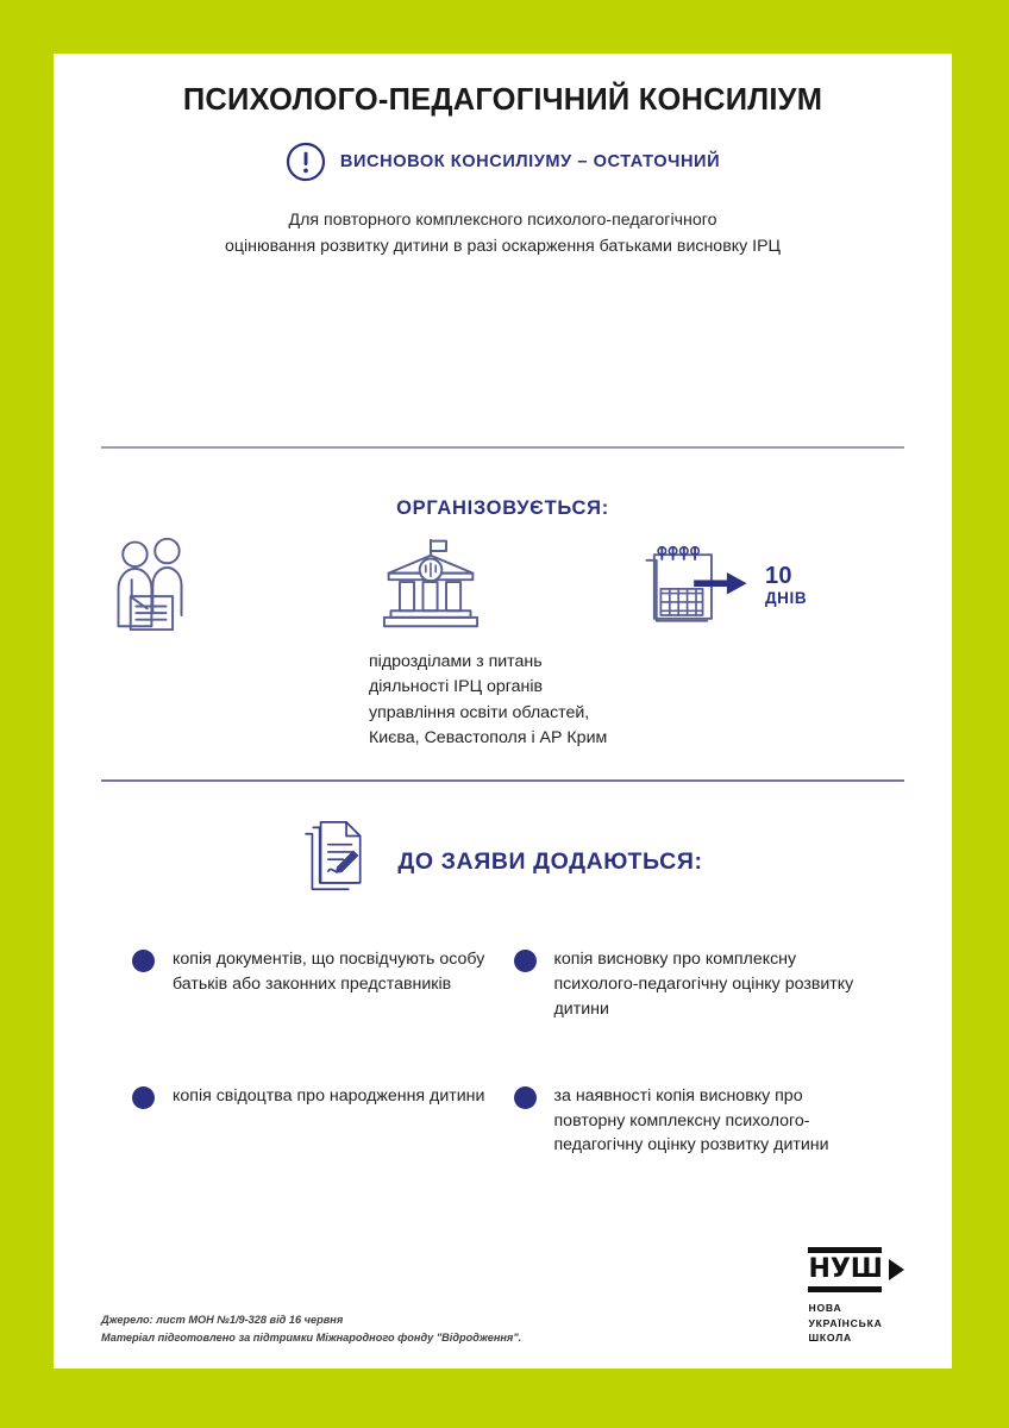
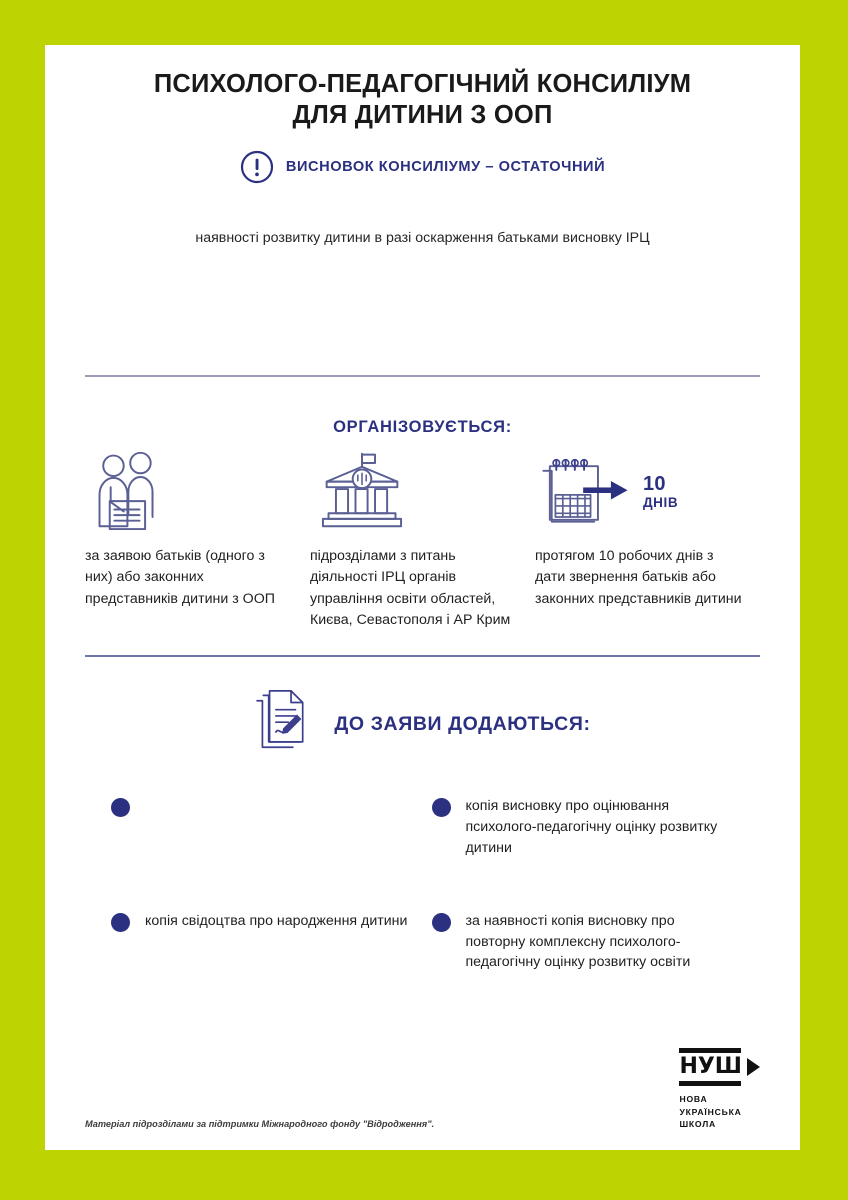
  ПСИХОЛОГО-ПЕДАГОГІЧНИЙ КОНСИЛІУМ
+ ДЛЯ ДИТИНИ З ООП
  ВИСНОВОК КОНСИЛІУМУ – ОСТАТОЧНИЙ
- Для повторного комплексного психолого-педагогічного
- оцінювання розвитку дитини в разі оскарження батьками висновку ІРЦ
+ наявності розвитку дитини в разі оскарження батьками висновку ІРЦ
  ОРГАНІЗОВУЄТЬСЯ:
+ за заявою батьків (одного з них) або законних представників дитини з ООП
  підрозділами з питань діяльності ІРЦ органів управління освіти областей, Києва, Севастополя і АР Крим
  10
  ДНІВ
+ протягом 10 робочих днів з дати звернення батьків або законних представників дитини
  ДО ЗАЯВИ ДОДАЮТЬСЯ:
- копія документів, що посвідчують особу батьків або законних представників
- копія висновку про комплексну психолого-педагогічну оцінку розвитку дитини
+ копія висновку про оцінювання психолого-педагогічну оцінку розвитку дитини
  копія свідоцтва про народження дитини
- за наявності копія висновку про повторну комплексну психолого-педагогічну оцінку розвитку дитини
+ за наявності копія висновку про повторну комплексну психолого-педагогічну оцінку розвитку освіти
- Джерело: лист МОН №1/9-328 від 16 червня
- Матеріал підготовлено за підтримки Міжнародного фонду "Відродження".
+ Матеріал підрозділами за підтримки Міжнародного фонду "Відродження".
  НУШ
  НОВА
  УКРАЇНСЬКА
  ШКОЛА
